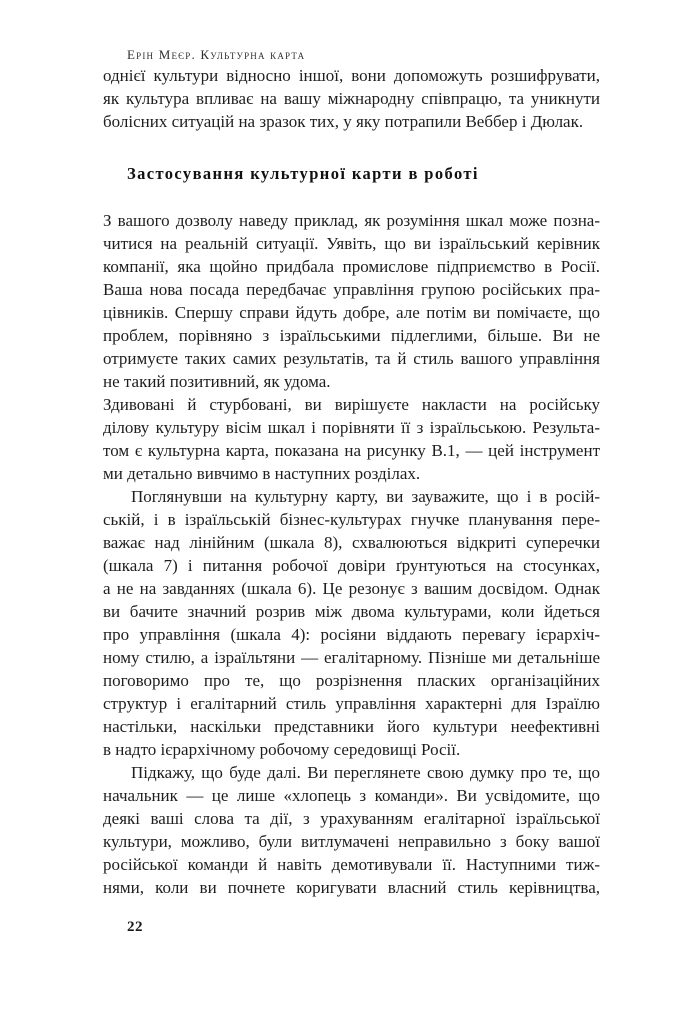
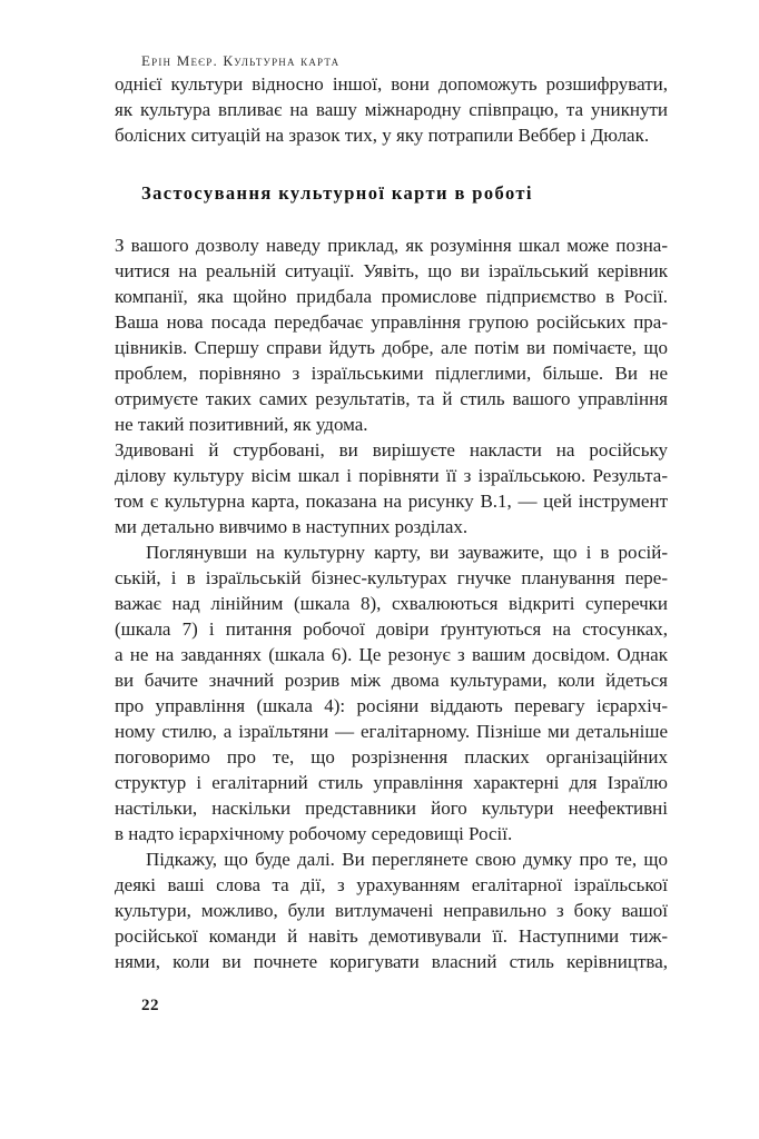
  Ерін Меєр. Культурна карта
  однієї культури відносно іншої, вони допоможуть розшифрувати,
  як культура впливає на вашу міжнародну співпрацю, та уникнути
  болісних ситуацій на зразок тих, у яку потрапили Веббер і Дюлак.
  Застосування культурної карти в роботі
  З вашого дозволу наведу приклад, як розуміння шкал може позна-
  читися на реальній ситуації. Уявіть, що ви ізраїльський керівник
  компанії, яка щойно придбала промислове підприємство в Росії.
  Ваша нова посада передбачає управління групою російських пра-
  цівників. Спершу справи йдуть добре, але потім ви помічаєте, що
  проблем, порівняно з ізраїльськими підлеглими, більше. Ви не
  отримуєте таких самих результатів, та й стиль вашого управління
  не такий позитивний, як удома.
  Здивовані й стурбовані, ви вирішуєте накласти на російську
  ділову культуру вісім шкал і порівняти її з ізраїльською. Результа-
  том є культурна карта, показана на рисунку В.1, — цей інструмент
  ми детально вивчимо в наступних розділах.
  Поглянувши на культурну карту, ви зауважите, що і в росій-
  ській, і в ізраїльській бізнес-культурах гнучке планування пере-
  важає над лінійним (шкала 8), схвалюються відкриті суперечки
  (шкала 7) і питання робочої довіри ґрунтуються на стосунках,
  а не на завданнях (шкала 6). Це резонує з вашим досвідом. Однак
  ви бачите значний розрив між двома культурами, коли йдеться
  про управління (шкала 4): росіяни віддають перевагу ієрархіч-
  ному стилю, а ізраїльтяни — егалітарному. Пізніше ми детальніше
  поговоримо про те, що розрізнення пласких організаційних
  структур і егалітарний стиль управління характерні для Ізраїлю
  настільки, наскільки представники його культури неефективні
  в надто ієрархічному робочому середовищі Росії.
  Підкажу, що буде далі. Ви переглянете свою думку про те, що
- начальник — це лише «хлопець з команди». Ви усвідомите, що
  деякі ваші слова та дії, з урахуванням егалітарної ізраїльської
  культури, можливо, були витлумачені неправильно з боку вашої
  російської команди й навіть демотивували її. Наступними тиж-
  нями, коли ви почнете коригувати власний стиль керівництва,
  22
